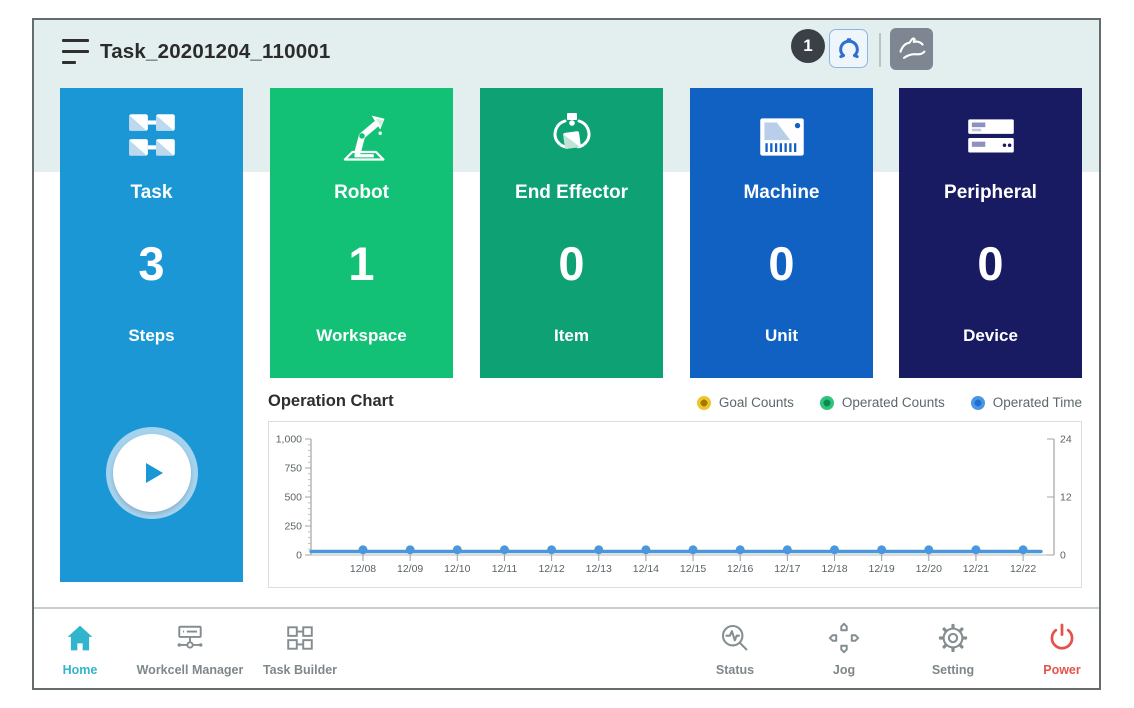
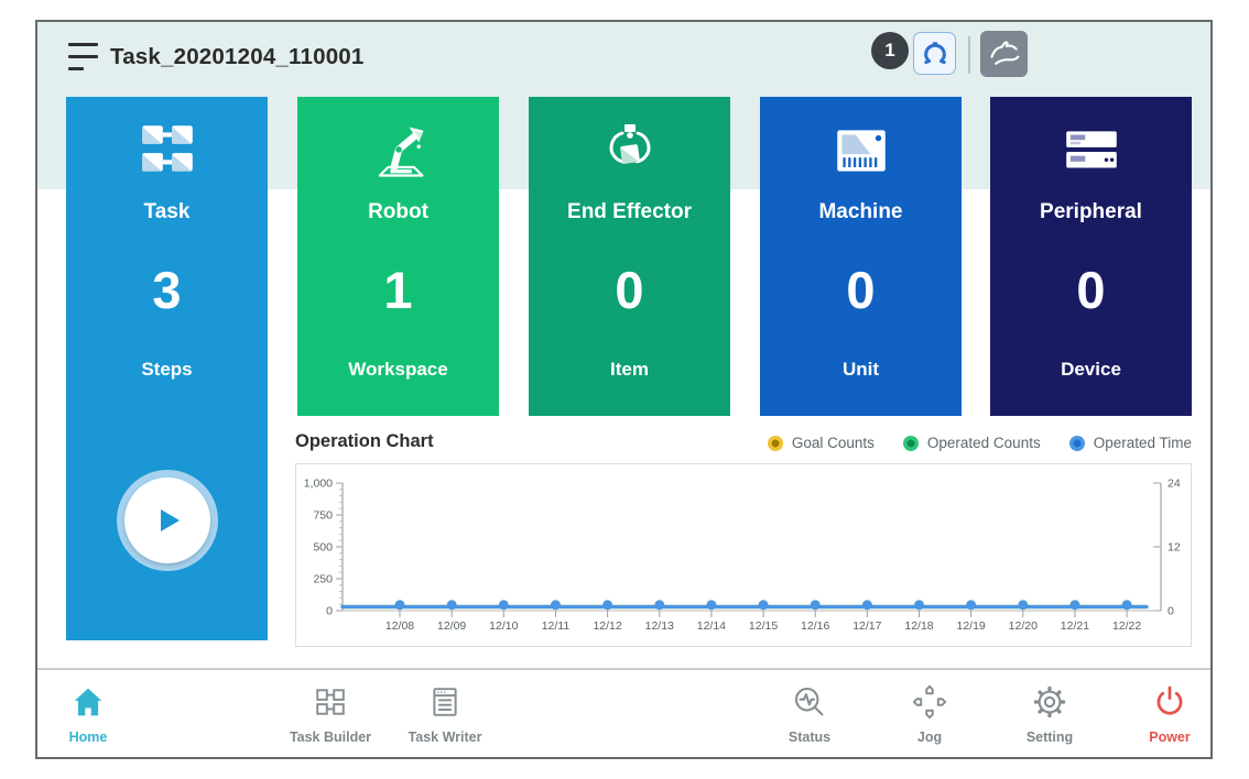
  Task_20201204_110001
  1
  Task
  3
  Steps
  Robot
  1
  Workspace
  End Effector
  0
  Item
  Machine
  0
  Unit
  Peripheral
  0
  Device
  Operation Chart
  Goal Counts
  Operated Counts
  Operated Time
  1,000
  750
  500
  250
  0
  24
  12
  0
  12/08
  12/09
  12/10
  12/11
  12/12
  12/13
  12/14
  12/15
  12/16
  12/17
  12/18
  12/19
  12/20
  12/21
  12/22
  Home
- Workcell Manager
  Task Builder
+ Task Writer
  Status
  Jog
  Setting
  Power
